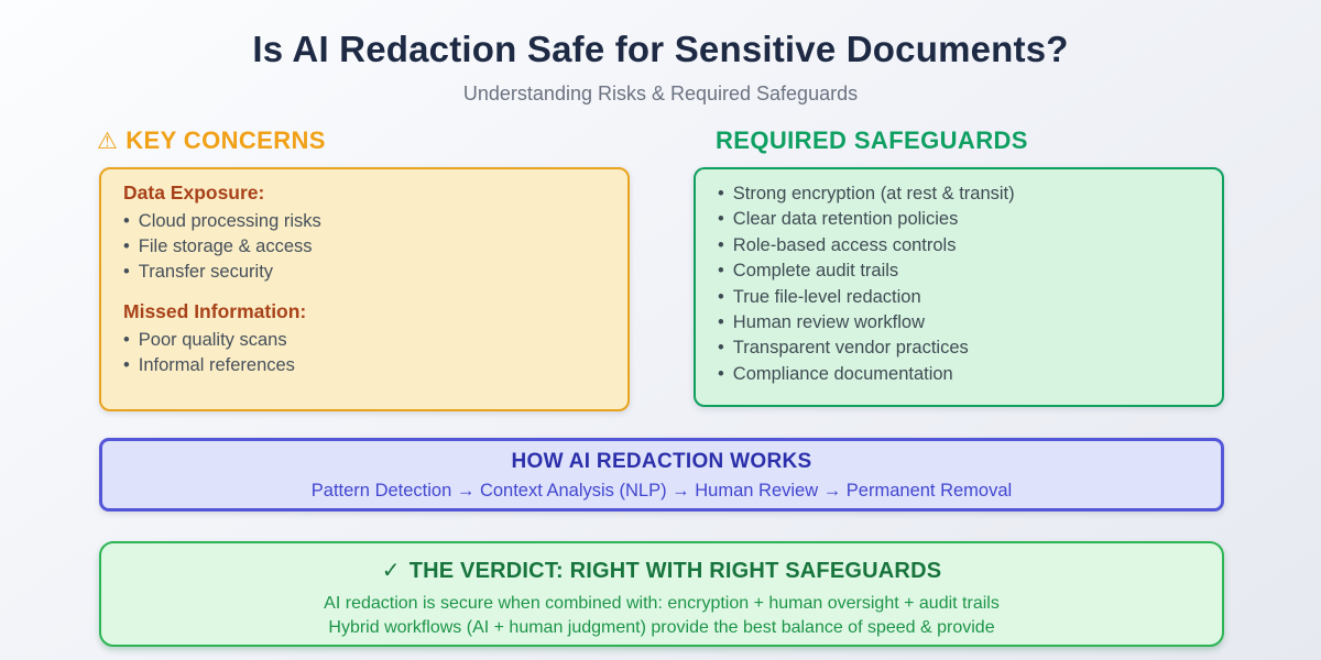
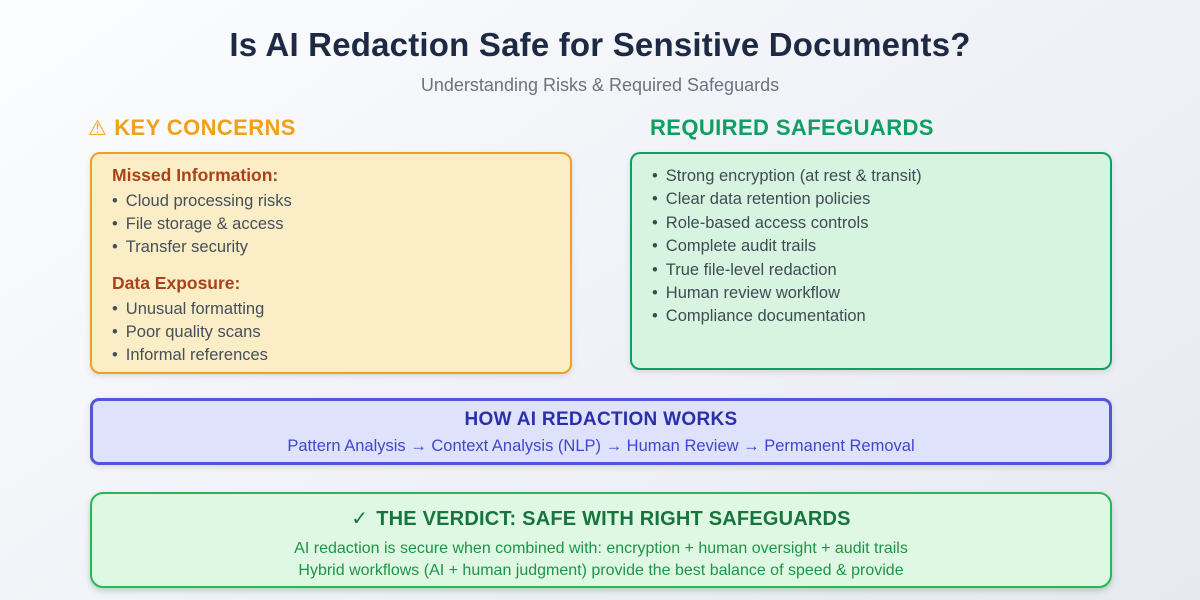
  Is AI Redaction Safe for Sensitive Documents?
  Understanding Risks & Required Safeguards
  ⚠ KEY CONCERNS
  REQUIRED SAFEGUARDS
- Data Exposure:
+ Missed Information:
  Cloud processing risks
  File storage & access
  Transfer security
- Missed Information:
+ Data Exposure:
+ Unusual formatting
  Poor quality scans
  Informal references
  Strong encryption (at rest & transit)
  Clear data retention policies
  Role-based access controls
  Complete audit trails
  True file-level redaction
  Human review workflow
- Transparent vendor practices
  Compliance documentation
  HOW AI REDACTION WORKS
- Pattern Detection → Context Analysis (NLP) → Human Review → Permanent Removal
+ Pattern Analysis → Context Analysis (NLP) → Human Review → Permanent Removal
- ✓ THE VERDICT: RIGHT WITH RIGHT SAFEGUARDS
+ ✓ THE VERDICT: SAFE WITH RIGHT SAFEGUARDS
  AI redaction is secure when combined with: encryption + human oversight + audit trails
  Hybrid workflows (AI + human judgment) provide the best balance of speed & provide
